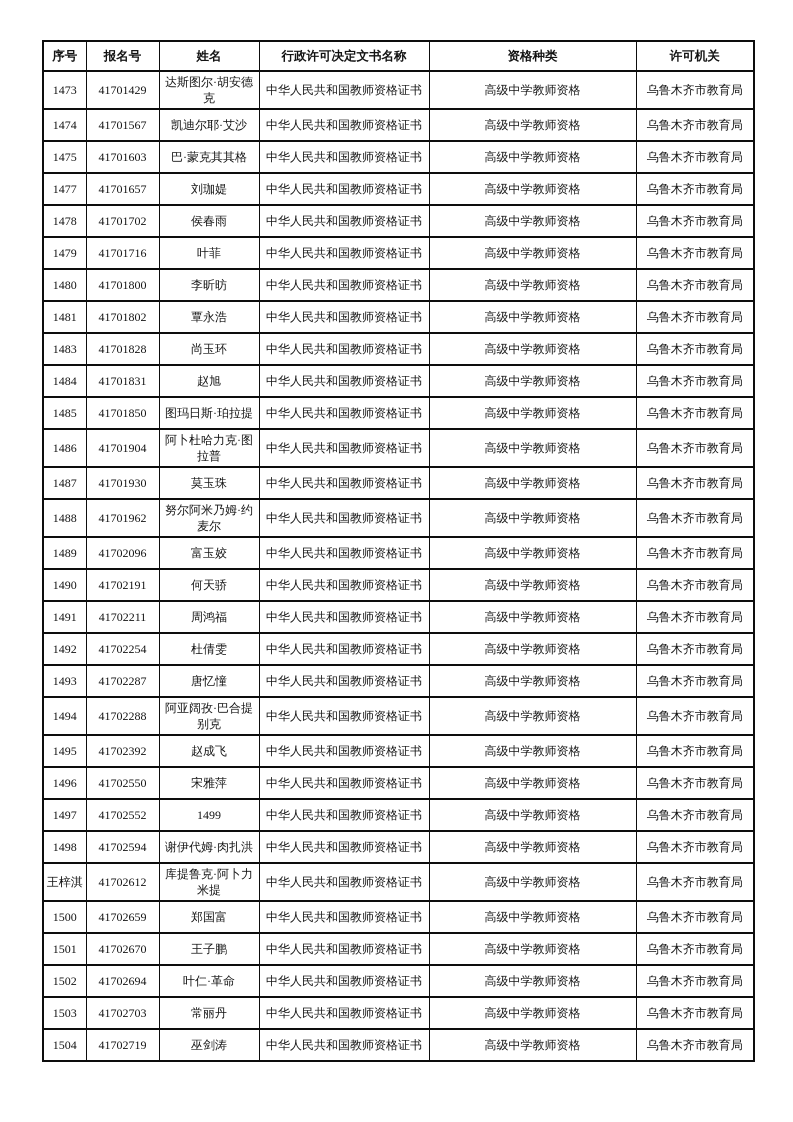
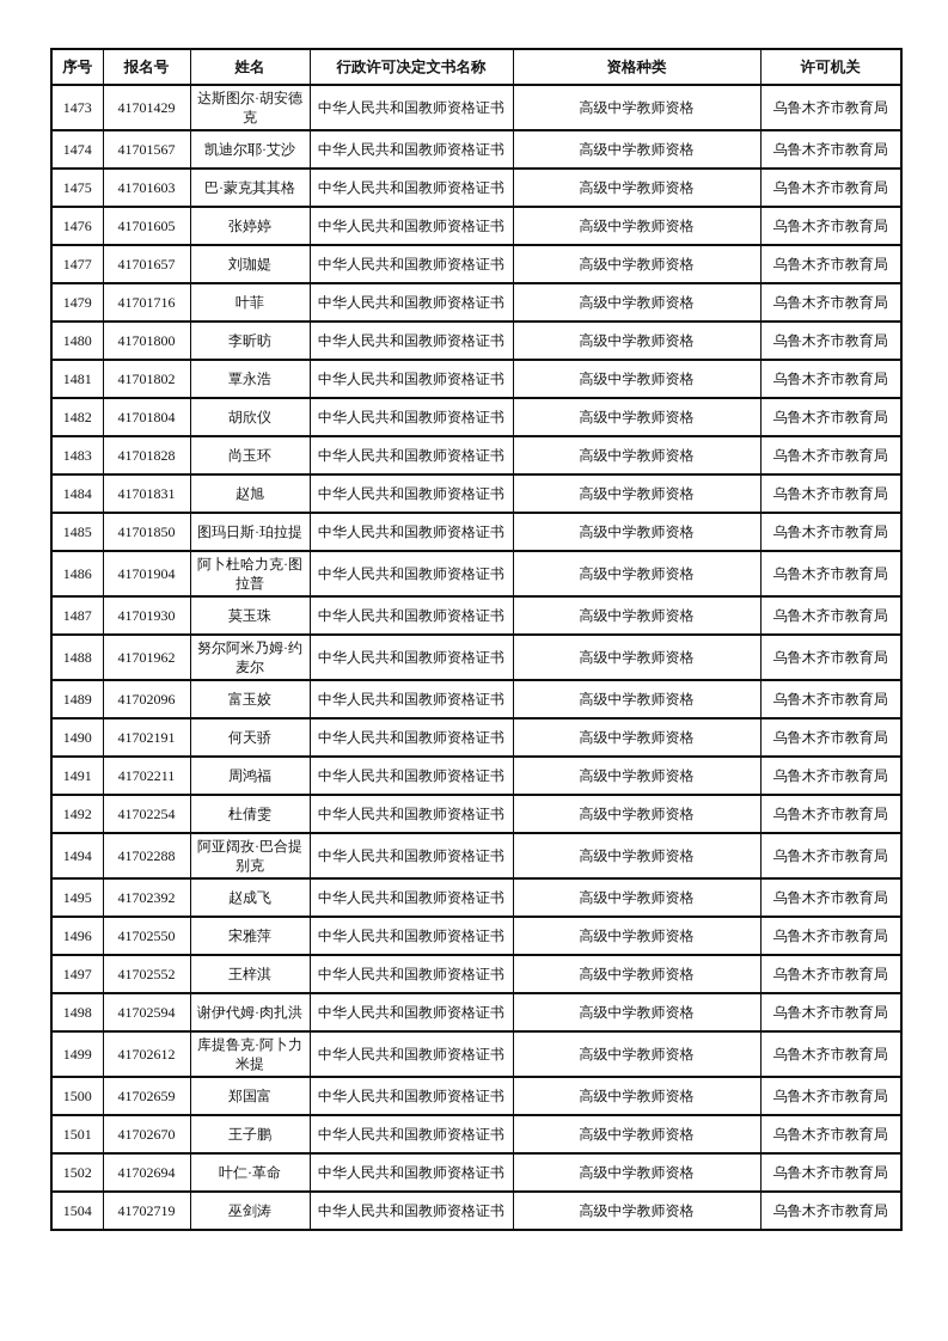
  序号	报名号	姓名	行政许可决定文书名称	资格种类	许可机关
  1473	41701429	达斯图尔·胡安德克	中华人民共和国教师资格证书	高级中学教师资格	乌鲁木齐市教育局
  1474	41701567	凯迪尔耶·艾沙	中华人民共和国教师资格证书	高级中学教师资格	乌鲁木齐市教育局
  1475	41701603	巴·蒙克其其格	中华人民共和国教师资格证书	高级中学教师资格	乌鲁木齐市教育局
+ 1476	41701605	张婷婷	中华人民共和国教师资格证书	高级中学教师资格	乌鲁木齐市教育局
  1477	41701657	刘珈媞	中华人民共和国教师资格证书	高级中学教师资格	乌鲁木齐市教育局
- 1478	41701702	侯春雨	中华人民共和国教师资格证书	高级中学教师资格	乌鲁木齐市教育局
  1479	41701716	叶菲	中华人民共和国教师资格证书	高级中学教师资格	乌鲁木齐市教育局
  1480	41701800	李昕昉	中华人民共和国教师资格证书	高级中学教师资格	乌鲁木齐市教育局
  1481	41701802	覃永浩	中华人民共和国教师资格证书	高级中学教师资格	乌鲁木齐市教育局
+ 1482	41701804	胡欣仪	中华人民共和国教师资格证书	高级中学教师资格	乌鲁木齐市教育局
  1483	41701828	尚玉环	中华人民共和国教师资格证书	高级中学教师资格	乌鲁木齐市教育局
  1484	41701831	赵旭	中华人民共和国教师资格证书	高级中学教师资格	乌鲁木齐市教育局
  1485	41701850	图玛日斯·珀拉提	中华人民共和国教师资格证书	高级中学教师资格	乌鲁木齐市教育局
  1486	41701904	阿卜杜哈力克·图拉普	中华人民共和国教师资格证书	高级中学教师资格	乌鲁木齐市教育局
  1487	41701930	莫玉珠	中华人民共和国教师资格证书	高级中学教师资格	乌鲁木齐市教育局
  1488	41701962	努尔阿米乃姆·约麦尔	中华人民共和国教师资格证书	高级中学教师资格	乌鲁木齐市教育局
  1489	41702096	富玉姣	中华人民共和国教师资格证书	高级中学教师资格	乌鲁木齐市教育局
  1490	41702191	何天骄	中华人民共和国教师资格证书	高级中学教师资格	乌鲁木齐市教育局
  1491	41702211	周鸿福	中华人民共和国教师资格证书	高级中学教师资格	乌鲁木齐市教育局
  1492	41702254	杜倩雯	中华人民共和国教师资格证书	高级中学教师资格	乌鲁木齐市教育局
- 1493	41702287	唐忆憧	中华人民共和国教师资格证书	高级中学教师资格	乌鲁木齐市教育局
  1494	41702288	阿亚阔孜·巴合提别克	中华人民共和国教师资格证书	高级中学教师资格	乌鲁木齐市教育局
  1495	41702392	赵成飞	中华人民共和国教师资格证书	高级中学教师资格	乌鲁木齐市教育局
  1496	41702550	宋雅萍	中华人民共和国教师资格证书	高级中学教师资格	乌鲁木齐市教育局
- 1497	41702552	1499	中华人民共和国教师资格证书	高级中学教师资格	乌鲁木齐市教育局
+ 1497	41702552	王梓淇	中华人民共和国教师资格证书	高级中学教师资格	乌鲁木齐市教育局
  1498	41702594	谢伊代姆·肉扎洪	中华人民共和国教师资格证书	高级中学教师资格	乌鲁木齐市教育局
- 王梓淇	41702612	库提鲁克·阿卜力米提	中华人民共和国教师资格证书	高级中学教师资格	乌鲁木齐市教育局
+ 1499	41702612	库提鲁克·阿卜力米提	中华人民共和国教师资格证书	高级中学教师资格	乌鲁木齐市教育局
  1500	41702659	郑国富	中华人民共和国教师资格证书	高级中学教师资格	乌鲁木齐市教育局
  1501	41702670	王子鹏	中华人民共和国教师资格证书	高级中学教师资格	乌鲁木齐市教育局
  1502	41702694	叶仁·革命	中华人民共和国教师资格证书	高级中学教师资格	乌鲁木齐市教育局
- 1503	41702703	常丽丹	中华人民共和国教师资格证书	高级中学教师资格	乌鲁木齐市教育局
  1504	41702719	巫剑涛	中华人民共和国教师资格证书	高级中学教师资格	乌鲁木齐市教育局
